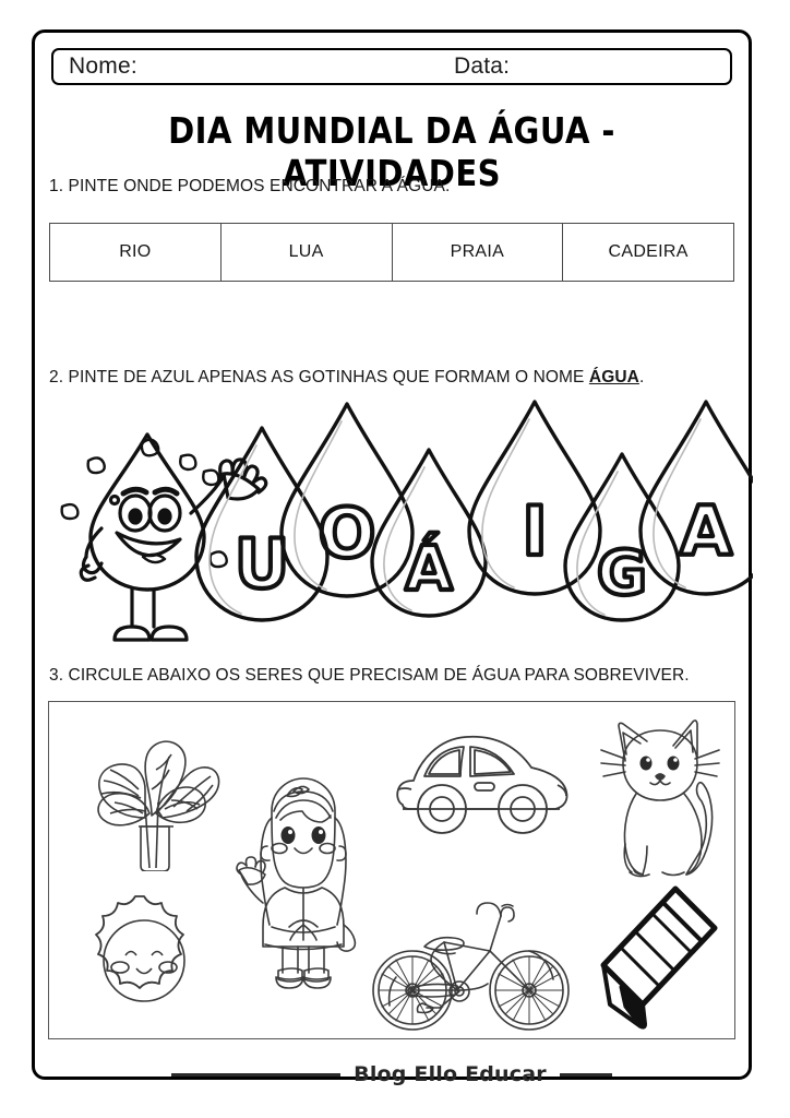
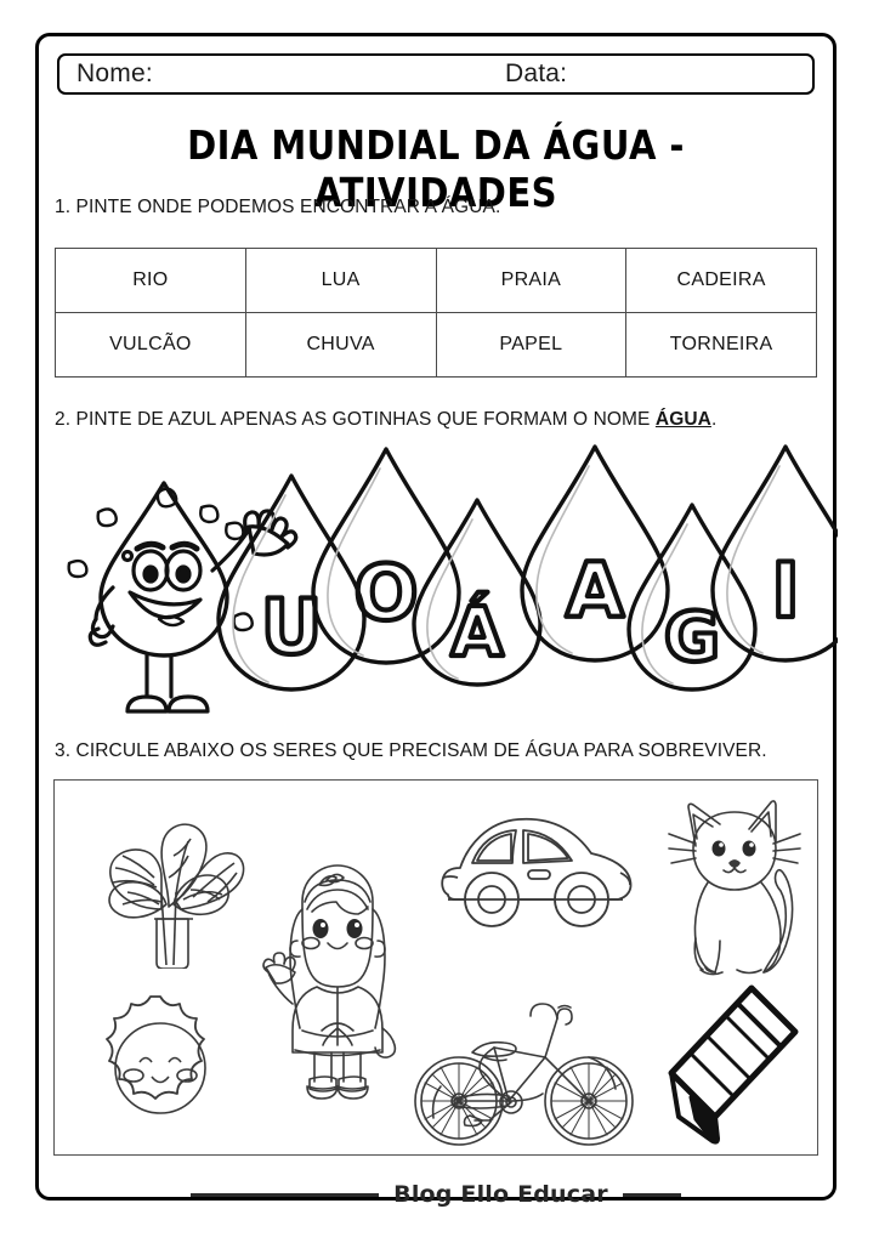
  Nome:
  Data:
  DIA MUNDIAL DA ÁGUA - ATIVIDADES
  1. PINTE ONDE PODEMOS ENCONTRAR A ÁGUA.
  RIO	LUA	PRAIA	CADEIRA
+ VULCÃO	CHUVA	PAPEL	TORNEIRA
  2. PINTE DE AZUL APENAS AS GOTINHAS QUE FORMAM O NOME ÁGUA.
  U
  O
  Á
- I
+ A
  G
- A
+ I
  3. CIRCULE ABAIXO OS SERES QUE PRECISAM DE ÁGUA PARA SOBREVIVER.
  Blog Ello Educar
